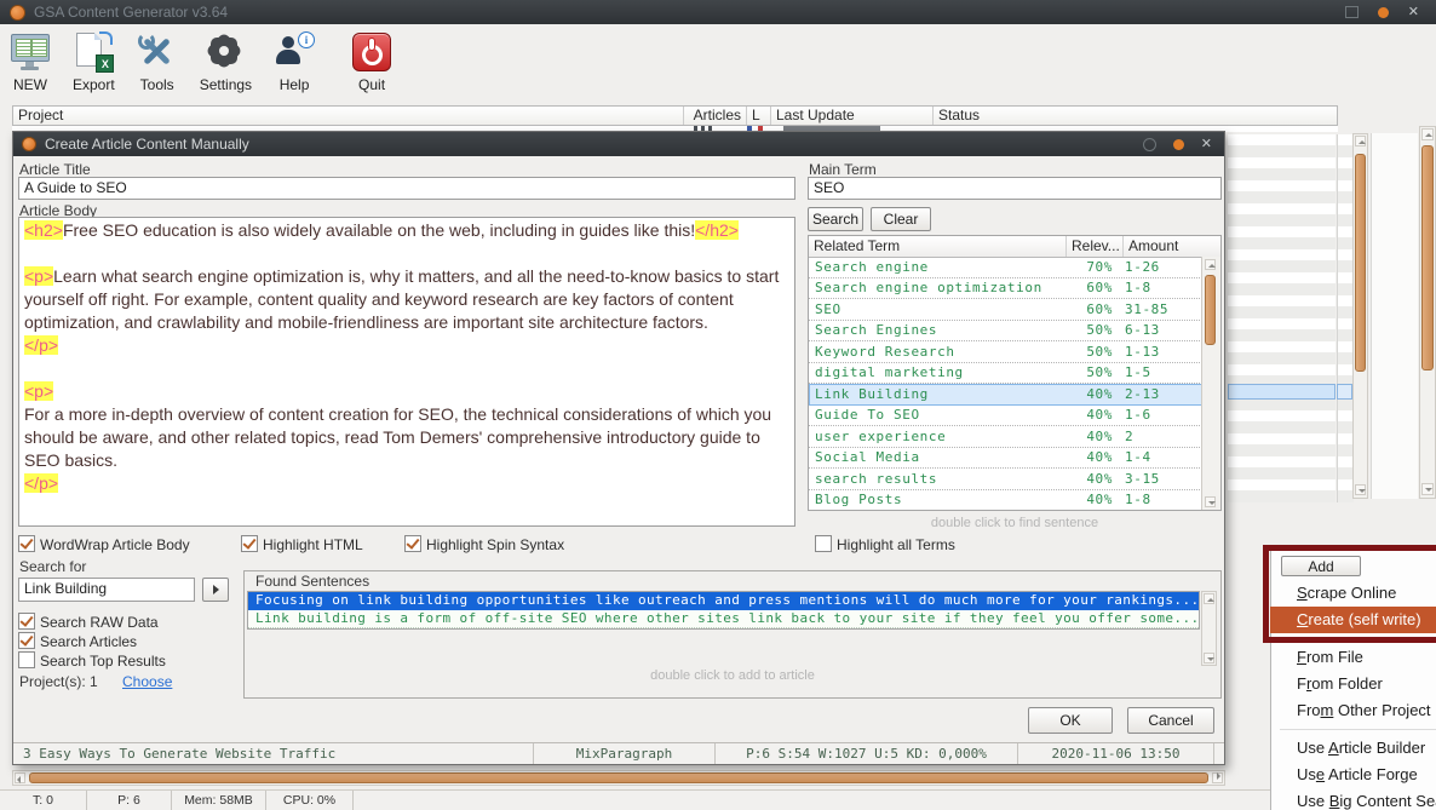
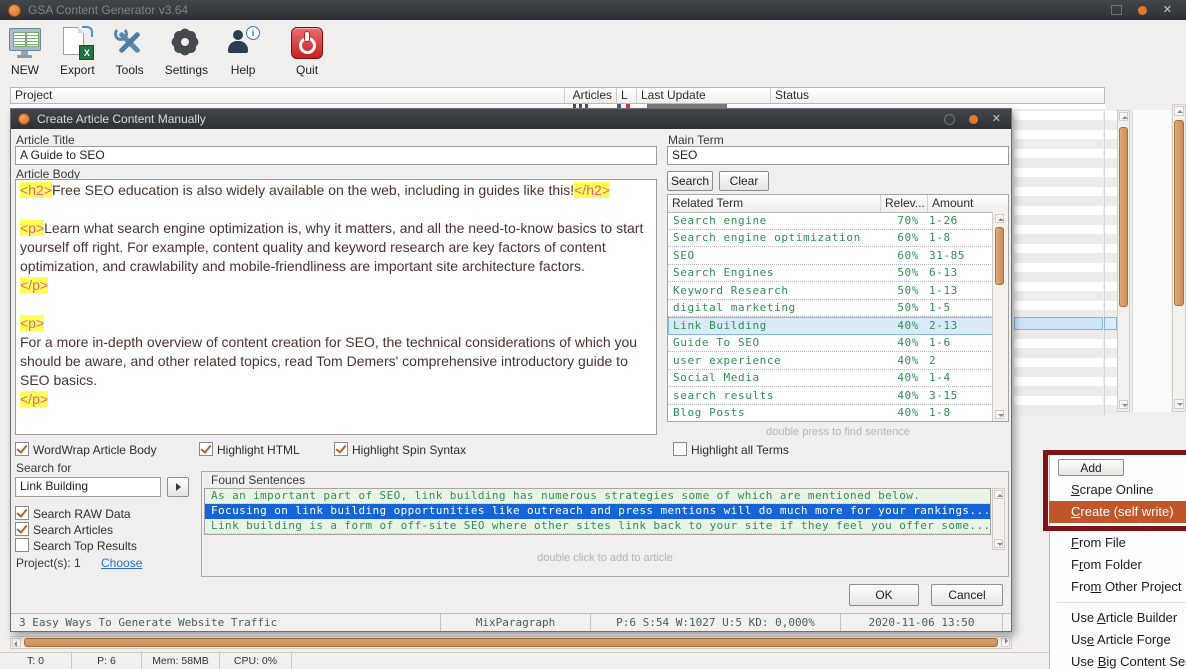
  GSA Content Generator v3.64
  ✕
  NEW
  X
  Export
  Tools
  Settings
  i
  Help
  Quit
  Project
  Articles
  L
  Last Update
  Status
  Create Article Content Manually
  ✕
  Article Title
  A Guide to SEO
  Article Body
  <h2>Free SEO education is also widely available on the web, including in guides like this!</h2> <p>Learn what search engine optimization is, why it matters, and all the need-to-know basics to start yourself off right. For example, content quality and keyword research are key factors of content optimization, and crawlability and mobile-friendliness are important site architecture factors.
  </p> <p>
  For a more in-depth overview of content creation for SEO, the technical considerations of which you should be aware, and other related topics, read Tom Demers' comprehensive introductory guide to SEO basics.
  </p>
  WordWrap Article Body
  Highlight HTML
  Highlight Spin Syntax
  Highlight all Terms
  Search for
  Link Building
  Search RAW Data
  Search Articles
  Search Top Results
  Project(s): 1
  Choose
  Main Term
  SEO
  Search
  Clear
  Related Term
  Relev...
  Amount
  Search engine
  70%
  1-26
  Search engine optimization
  60%
  1-8
  SEO
  60%
  31-85
  Search Engines
  50%
  6-13
  Keyword Research
  50%
  1-13
  digital marketing
  50%
  1-5
  Link Building
  40%
  2-13
  Guide To SEO
  40%
  1-6
  user experience
  40%
  2
  Social Media
  40%
  1-4
  search results
  40%
  3-15
  Blog Posts
  40%
  1-8
- double click to find sentence
+ double press to find sentence
  Found Sentences
+ As an important part of SEO, link building has numerous strategies some of which are mentioned below.
  Focusing on link building opportunities like outreach and press mentions will do much more for your rankings...
  Link building is a form of off-site SEO where other sites link back to your site if they feel you offer some...
  double click to add to article
  OK
  Cancel
  3 Easy Ways To Generate Website Traffic
  MixParagraph
  P:6 S:54 W:1027 U:5 KD: 0,000%
  2020-11-06 13:50
  Add
  Scrape Online
  Create (self write)
  From File
  From Folder
  From Other Project
  Use Article Builder
  Use Article Forge
  Use Big Content Se
  T: 0
  P: 6
  Mem: 58MB
  CPU: 0%
